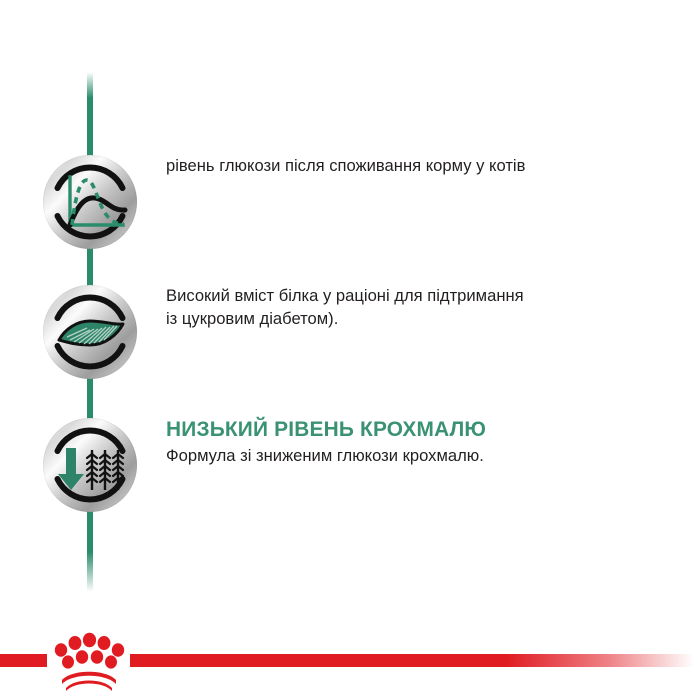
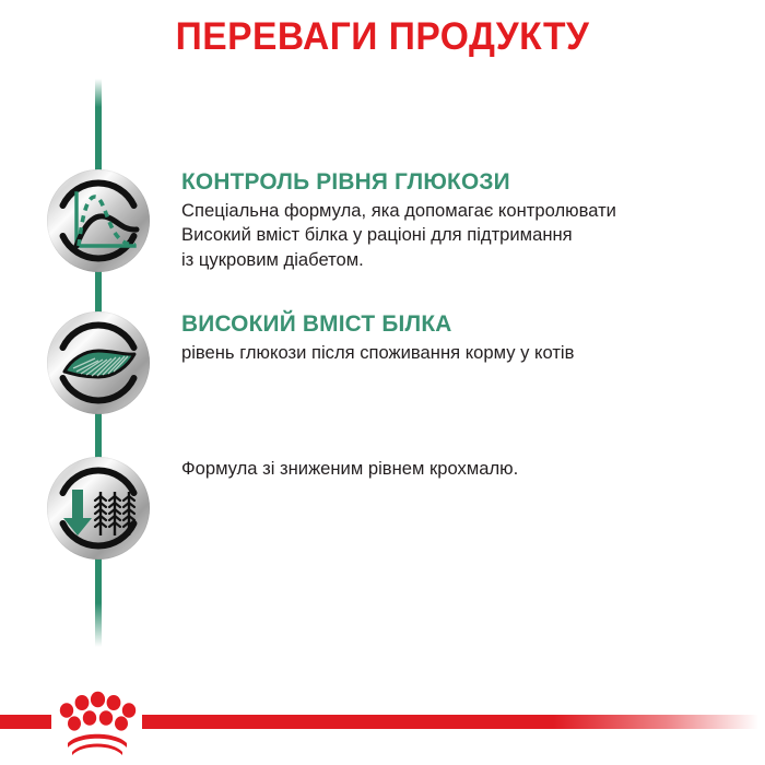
+ ПЕРЕВАГИ ПРОДУКТУ
+ КОНТРОЛЬ РІВНЯ ГЛЮКОЗИ
+ Спеціальна формула, яка допомагає контролювати
- рівень глюкози після споживання корму у котів
+ Високий вміст білка у раціоні для підтримання
+ із цукровим діабетом.
+ ВИСОКИЙ ВМІСТ БІЛКА
- Високий вміст білка у раціоні для підтримання
+ рівень глюкози після споживання корму у котів
- із цукровим діабетом).
- НИЗЬКИЙ РІВЕНЬ КРОХМАЛЮ
- Формула зі зниженим глюкози крохмалю.
+ Формула зі зниженим рівнем крохмалю.
